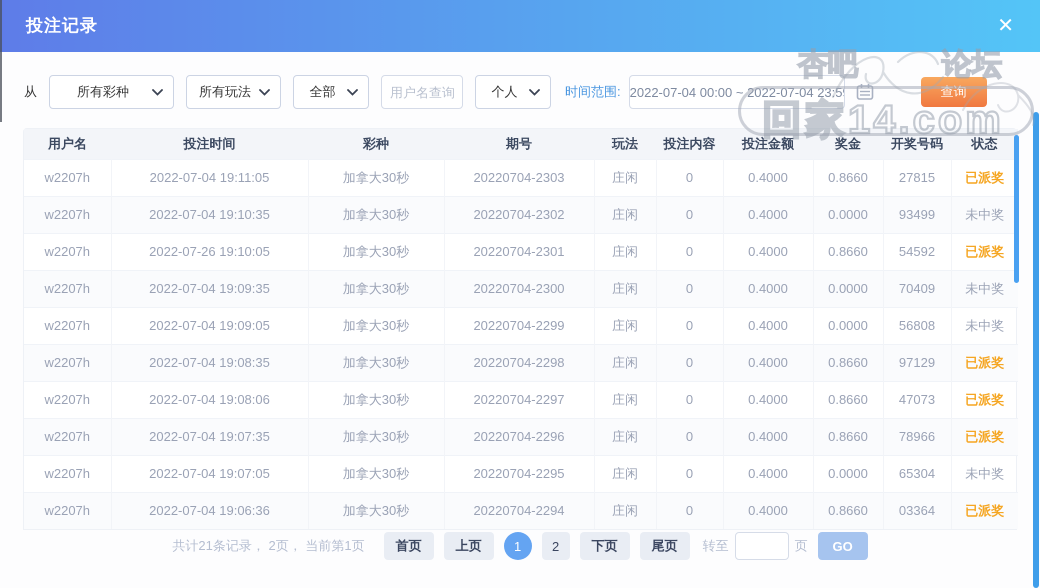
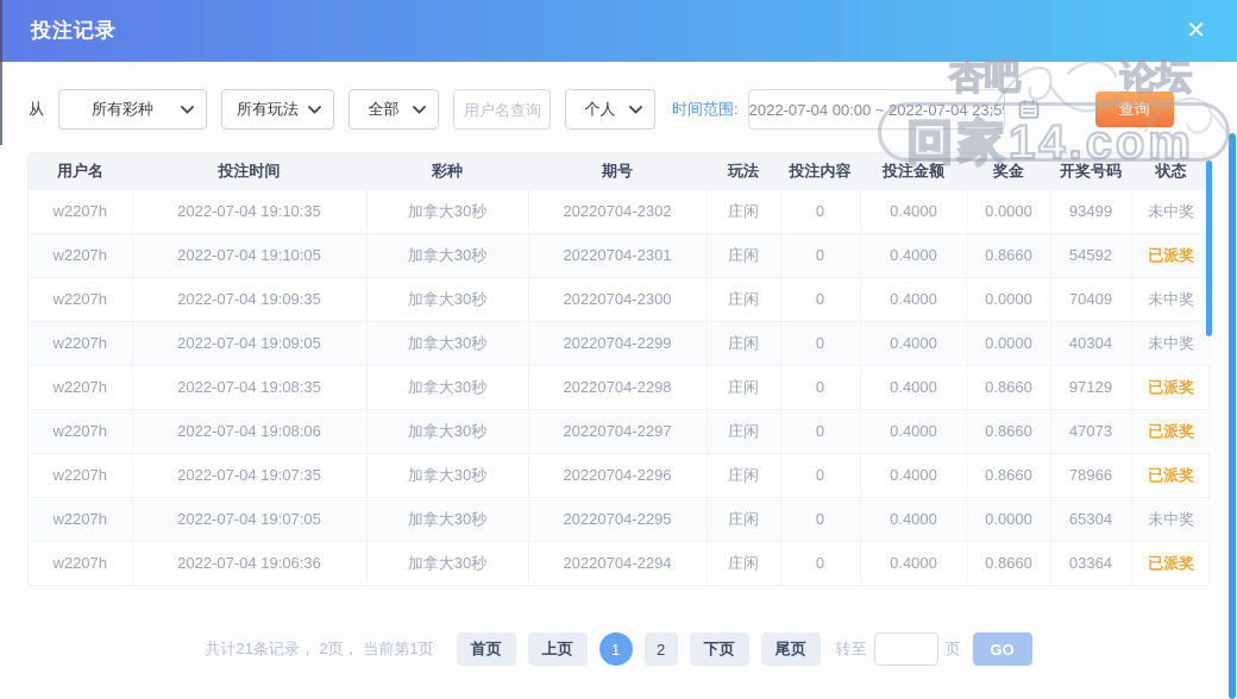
  投注记录
  ✕
  从
  所有彩种
  所有玩法
  全部
  用户名查询
  个人
  时间范围:
  2022-07-04 00:00 ~ 2022-07-04 23:5
  查询
  用户名	投注时间	彩种	期号	玩法	投注内容	投注金额	奖金	开奖号码	状态
- w2207h	2022-07-04 19:11:05	加拿大30秒	20220704-2303	庄闲	0	0.4000	0.8660	27815	已派奖
  w2207h	2022-07-04 19:10:35	加拿大30秒	20220704-2302	庄闲	0	0.4000	0.0000	93499	未中奖
- w2207h	2022-07-26 19:10:05	加拿大30秒	20220704-2301	庄闲	0	0.4000	0.8660	54592	已派奖
+ w2207h	2022-07-04 19:10:05	加拿大30秒	20220704-2301	庄闲	0	0.4000	0.8660	54592	已派奖
  w2207h	2022-07-04 19:09:35	加拿大30秒	20220704-2300	庄闲	0	0.4000	0.0000	70409	未中奖
- w2207h	2022-07-04 19:09:05	加拿大30秒	20220704-2299	庄闲	0	0.4000	0.0000	56808	未中奖
+ w2207h	2022-07-04 19:09:05	加拿大30秒	20220704-2299	庄闲	0	0.4000	0.0000	40304	未中奖
  w2207h	2022-07-04 19:08:35	加拿大30秒	20220704-2298	庄闲	0	0.4000	0.8660	97129	已派奖
  w2207h	2022-07-04 19:08:06	加拿大30秒	20220704-2297	庄闲	0	0.4000	0.8660	47073	已派奖
  w2207h	2022-07-04 19:07:35	加拿大30秒	20220704-2296	庄闲	0	0.4000	0.8660	78966	已派奖
  w2207h	2022-07-04 19:07:05	加拿大30秒	20220704-2295	庄闲	0	0.4000	0.0000	65304	未中奖
  w2207h	2022-07-04 19:06:36	加拿大30秒	20220704-2294	庄闲	0	0.4000	0.8660	03364	已派奖
  共计21条记录， 2页， 当前第1页
  首页
  上页
  1
  2
  下页
  尾页
  转至
  页
  GO
  杏吧
  论坛
  回家14.com
